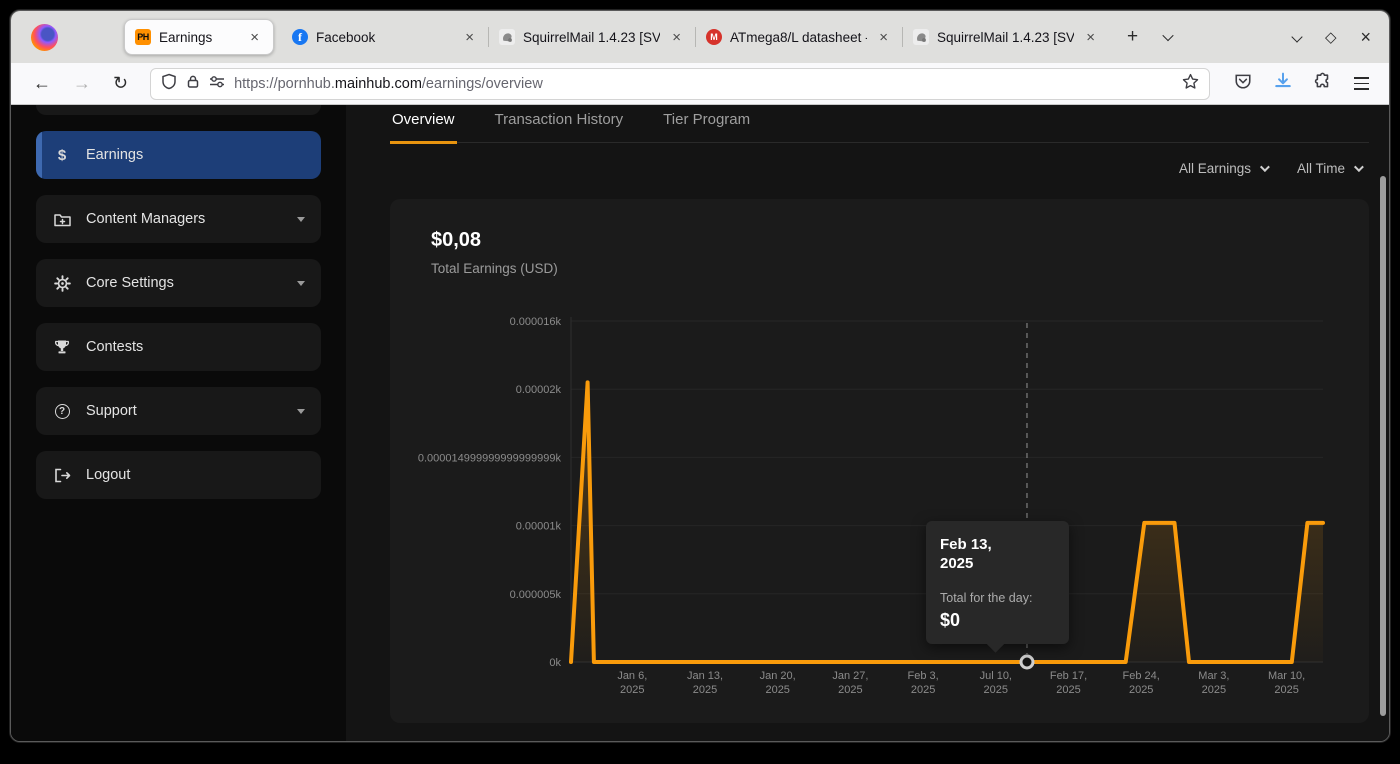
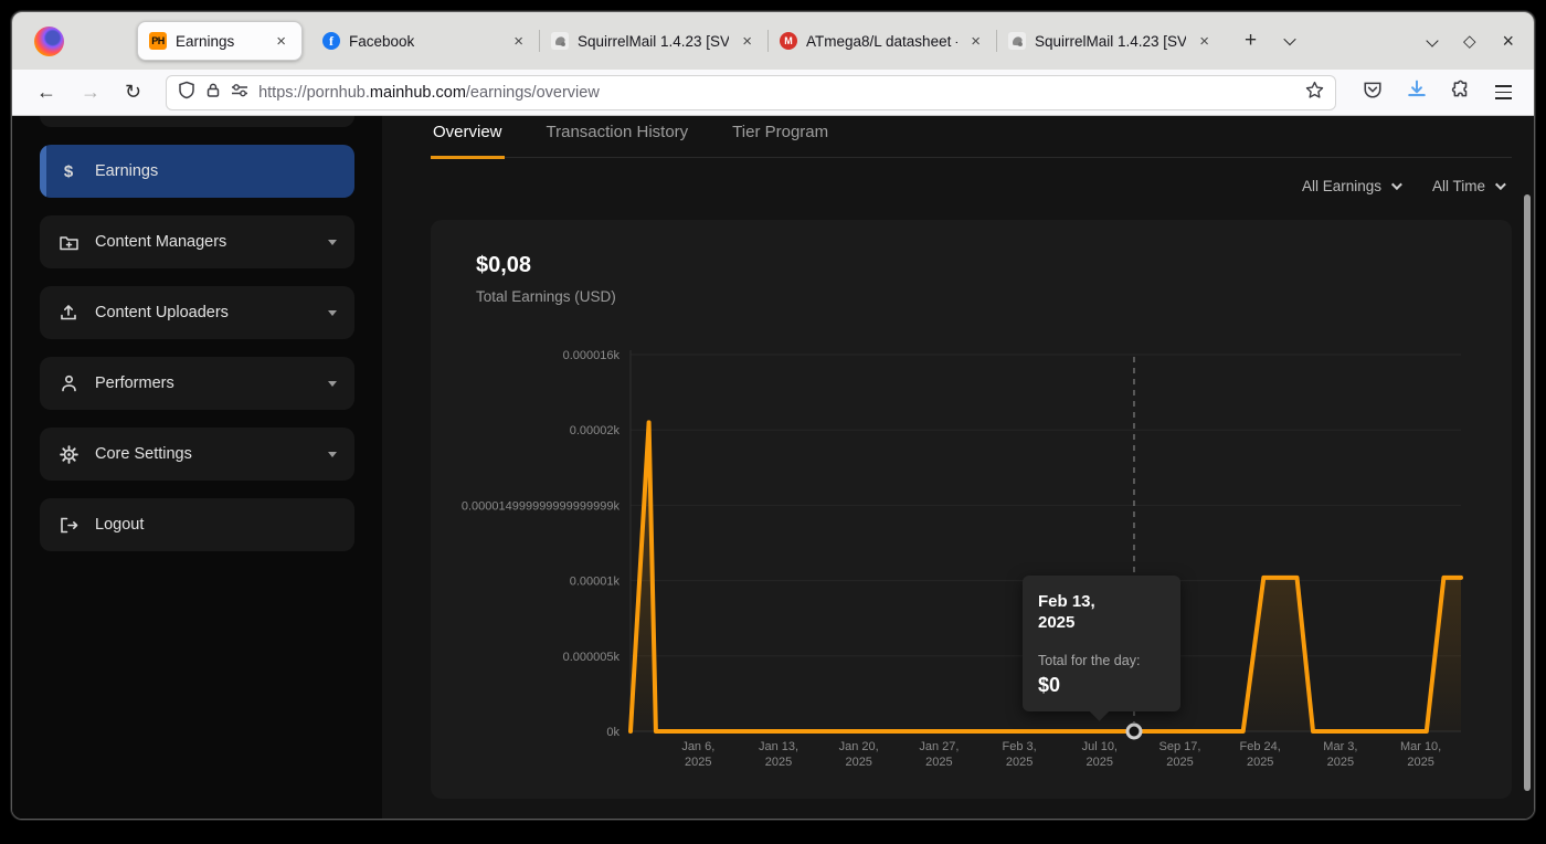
  PH
  Earnings
  ×
  f
  Facebook
  ×
  SquirrelMail 1.4.23 [SV
  ×
  M
  ATmega8/L datasheet
  ×
  SquirrelMail 1.4.23 [SV
  ×
  +
  ◇
  ×
  ←
  →
  ↻
  https://pornhub.mainhub.com/earnings/overview
  $
  Earnings
  Content Managers
+ Content Uploaders
+ Performers
  Core Settings
- Contests
- ?
- Support
  Logout
  Overview
  Transaction History
  Tier Program
  All Earnings
  All Time
  $0,08
  Total Earnings (USD)
  0.000016k
  0.00002k
  0.000014999999999999999k
  0.00001k
  0.000005k
  0k
  Jan 6, 2025
  Jan 13, 2025
  Jan 20, 2025
  Jan 27, 2025
  Feb 3, 2025
  Jul 10, 2025
- Feb 17, 2025
+ Sep 17, 2025
  Feb 24, 2025
  Mar 3, 2025
  Mar 10, 2025
  Feb 13,
  2025
  Total for the day:
  $0
